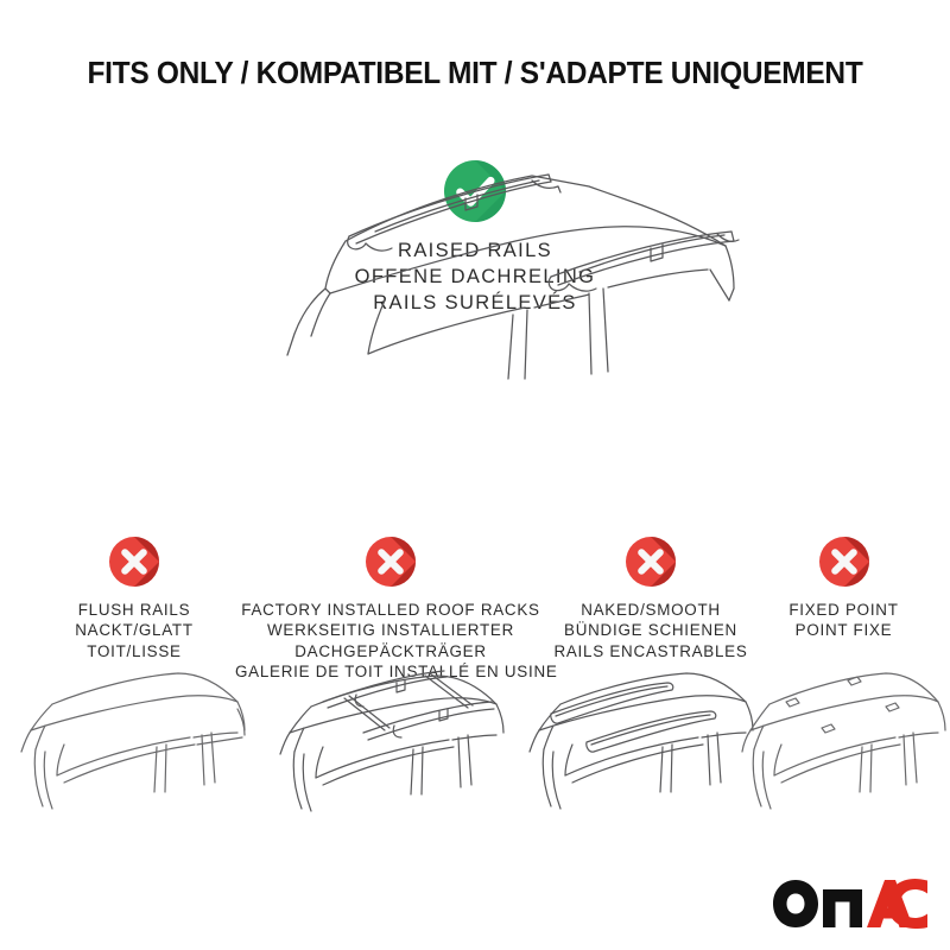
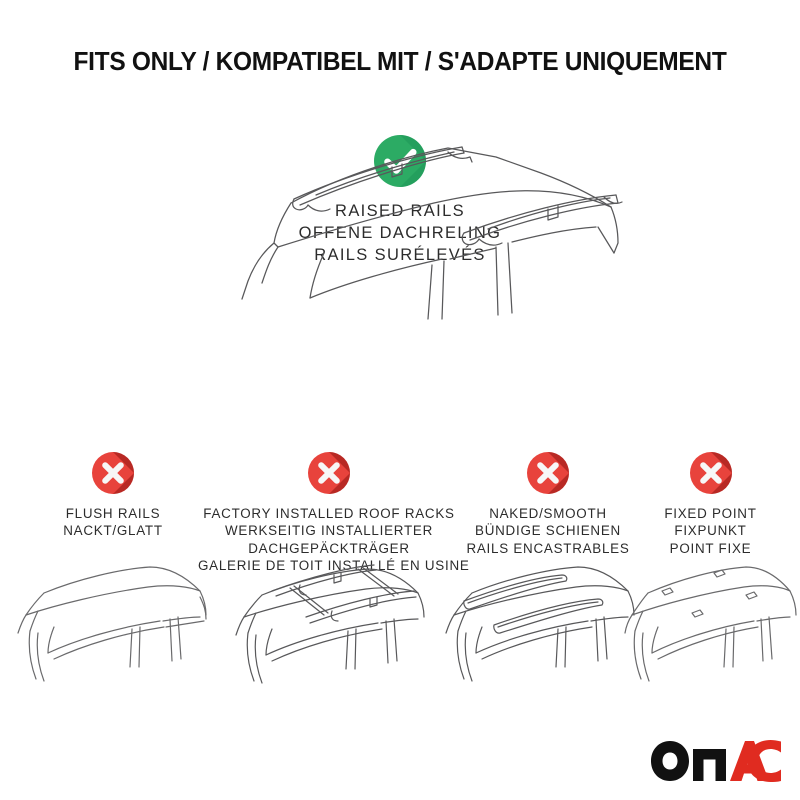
  FITS ONLY / KOMPATIBEL MIT / S'ADAPTE UNIQUEMENT
  RAISED RAILS
  OFFENE DACHRELING
  RAILS SURÉLEVS
  FLUSH RAILS
  NACKT/GLATT
- TOIT/LISSE
  FACTORY INSTALLED ROOF RACKS
  WERKSEITIG INSTALLIERTER
  DACHGEPÄCKTRÄGER
  GALERIE DE TOIT INSTLLÉ EN USIN
  NAKED/SMOOTH
  BÜNDIGE SCHIENEN
  RAILS ENCASTRABLES
  FIXED POINT
+ FIXPUNKT
  POINT FIXE
